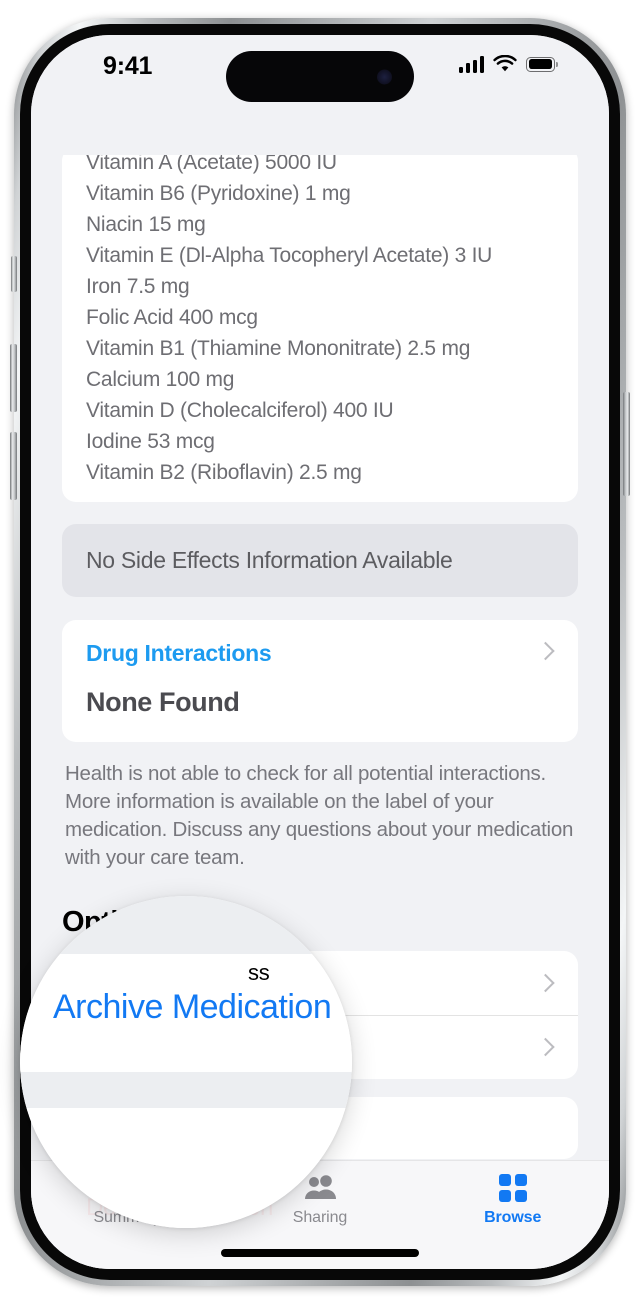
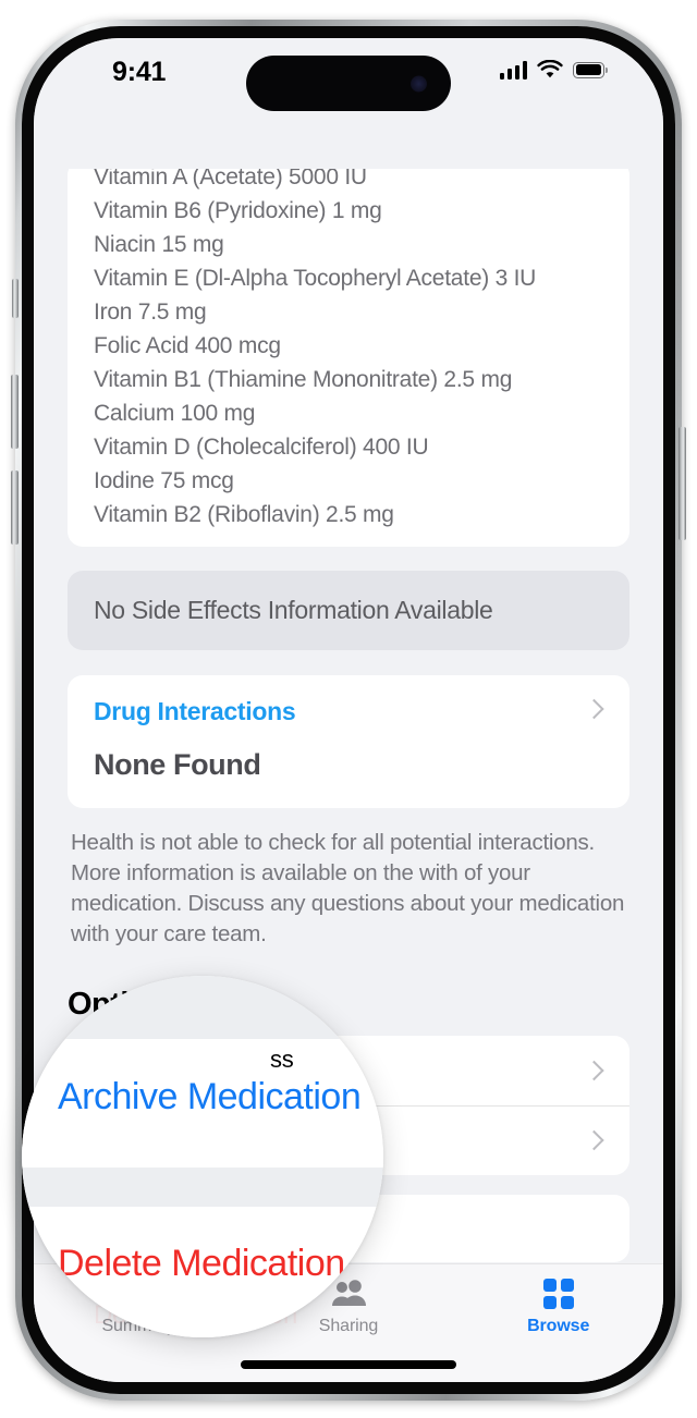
  9:41
  Vitamin A (Acetate) 5000 IU
  Vitamin B6 (Pyridoxine) 1 mg
  Niacin 15 mg
  Vitamin E (Dl-Alpha Tocopheryl Acetate) 3 IU
  Iron 7.5 mg
  Folic Acid 400 mcg
  Vitamin B1 (Thiamine Mononitrate) 2.5 mg
  Calcium 100 mg
  Vitamin D (Cholecalciferol) 400 IU
- Iodine 53 mcg
+ Iodine 75 mcg
  Vitamin B2 (Riboflavin) 2.5 mg
  No Side Effects Information Available
  Drug Interactions
  None Found
- Health is not able to check for all potential interactions. More information is available on the label of your medication. Discuss any questions about your medication with your care team.
+ Health is not able to check for all potential interactions. More information is available on the with of your medication. Discuss any questions about your medication with your care team.
  Browse
  ss
  Archive Medication
+ Delete Medication
